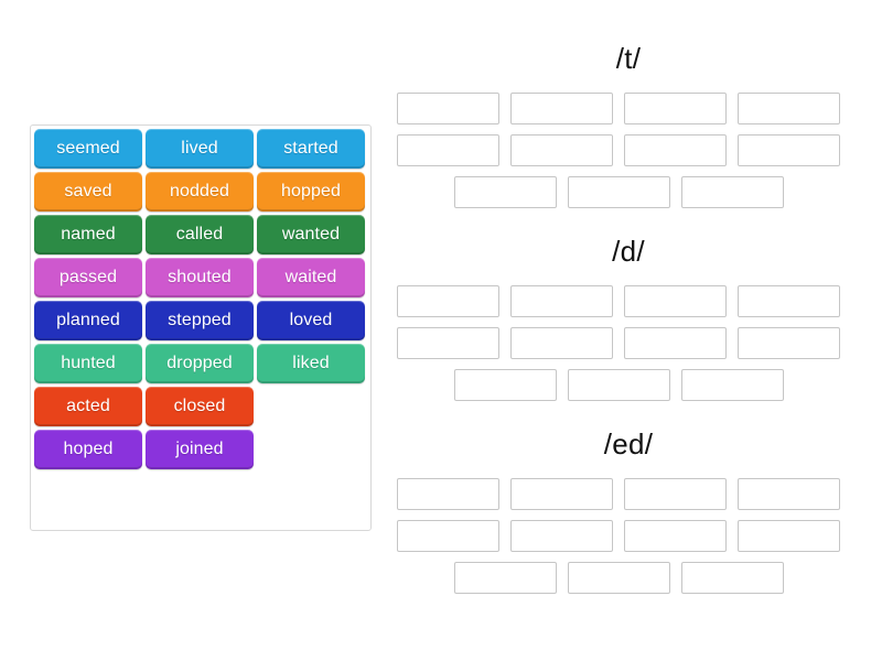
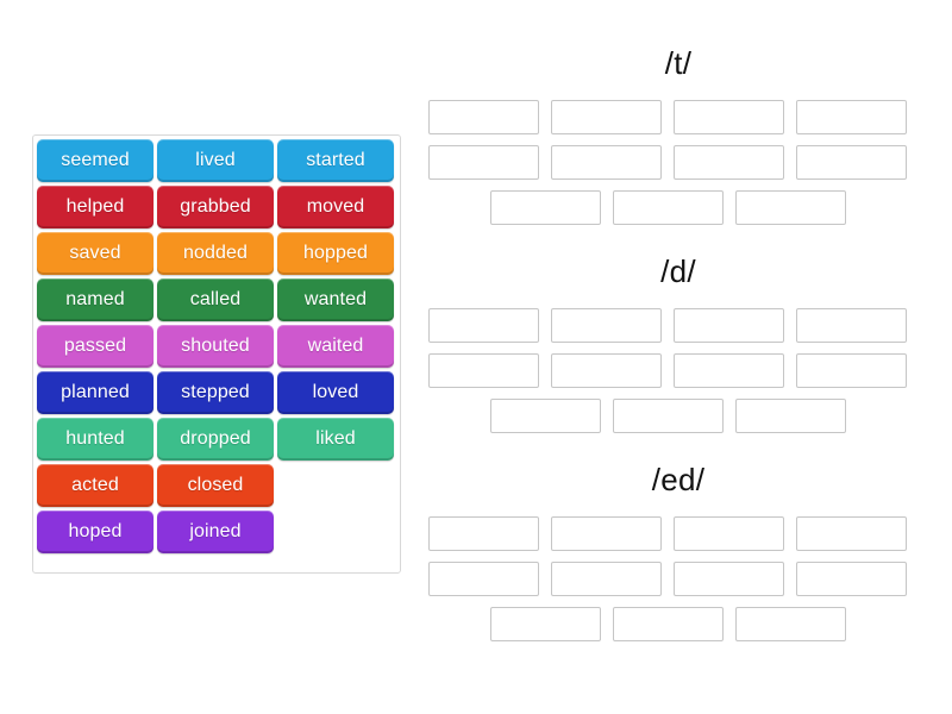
  seemed
  lived
  started
+ helped
+ grabbed
+ moved
  saved
  nodded
  hopped
  named
  called
  wanted
  passed
  shouted
  waited
  planned
  stepped
  loved
  hunted
  dropped
  liked
  acted
  closed
  hoped
  joined
  /t/
  /d/
  /ed/
